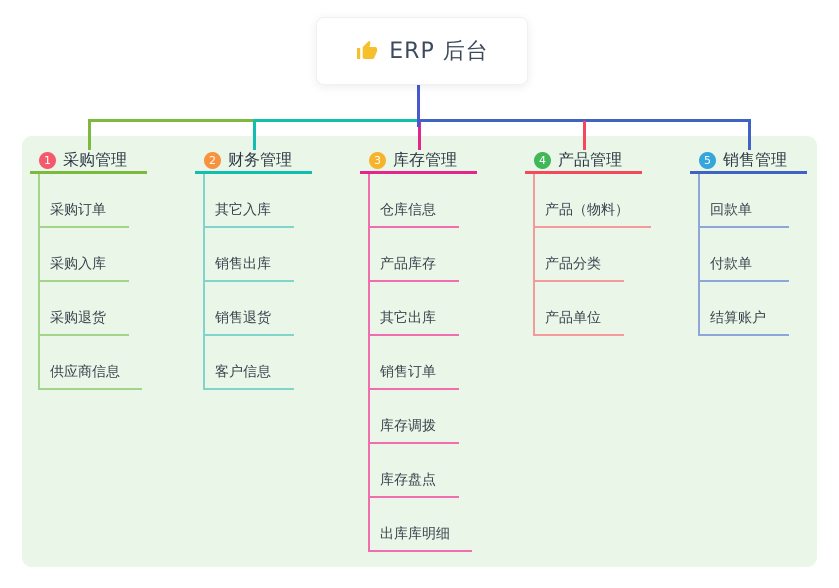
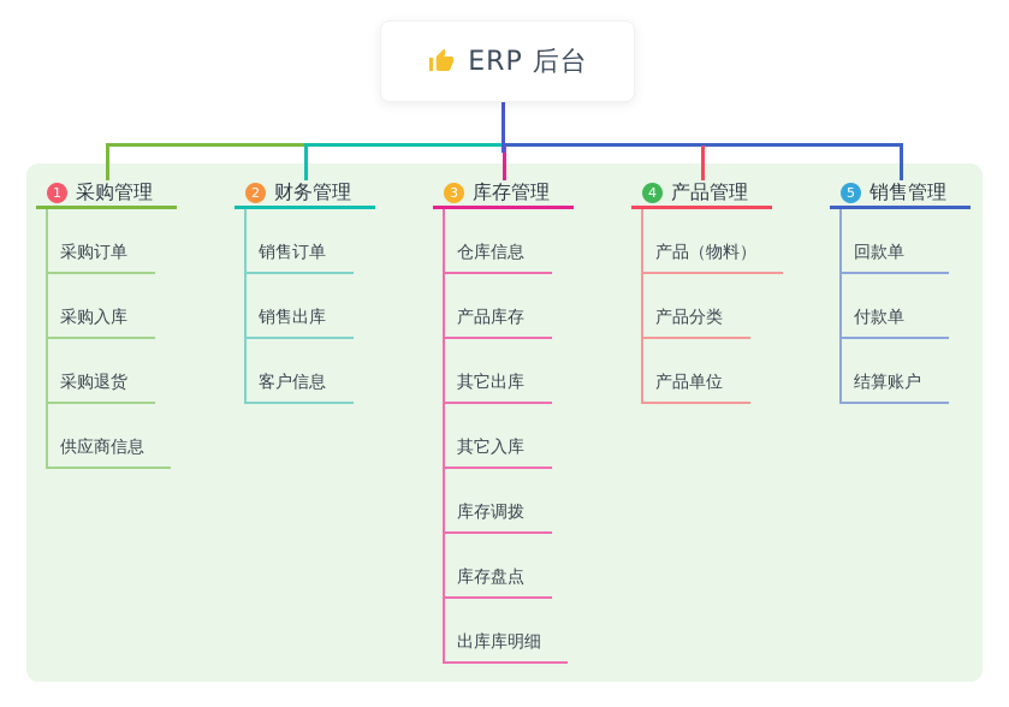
  ERP 后台
  1
  采购管理
  采购订单
  采购入库
  采购退货
  供应商信息
  2
  财务管理
- 其它入库
+ 销售订单
  销售出库
- 销售退货
  客户信息
  3
  库存管理
  仓库信息
  产品库存
  其它出库
- 销售订单
+ 其它入库
  库存调拨
  库存盘点
  出库库明细
  4
  产品管理
  产品（物料）
  产品分类
  产品单位
  5
  销售管理
  回款单
  付款单
  结算账户
